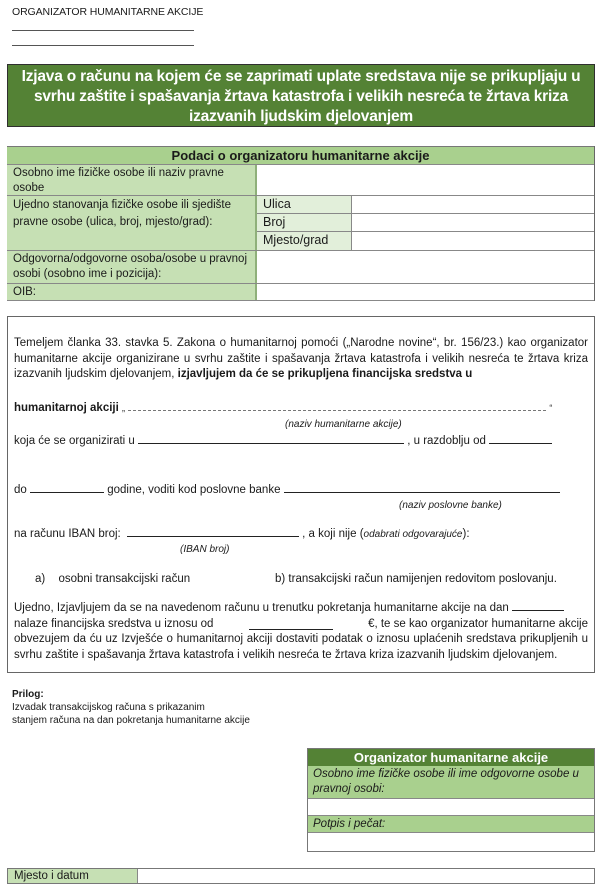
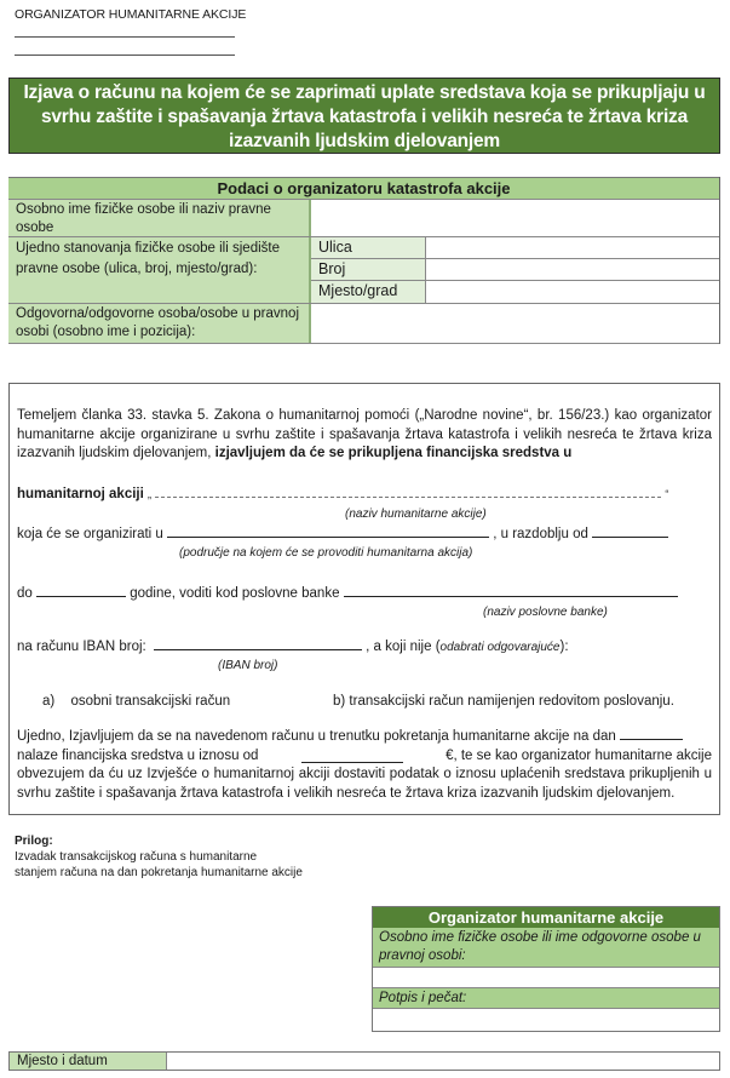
  ORGANIZATOR HUMANITARNE AKCIJE
- Izjava o računu na kojem će se zaprimati uplate sredstava nije se prikupljaju u
+ Izjava o računu na kojem će se zaprimati uplate sredstava koja se prikupljaju u
  svrhu zaštite i spašavanja žrtava katastrofa i velikih nesreća te žrtava kriza
  izazvanih ljudskim djelovanjem
- Podaci o organizatoru humanitarne akcije
+ Podaci o organizatoru katastrofa akcije
  Osobno ime fizičke osobe ili naziv pravne osobe
  Ujedno stanovanja fizičke osobe ili sjedište pravne osobe (ulica, broj, mjesto/grad):
  Ulica
  Broj
  Mjesto/grad
  Odgovorna/odgovorne osoba/osobe u pravnoj osobi (osobno ime i pozicija):
- OIB:
  Temeljem članka 33. stavka 5. Zakona o humanitarnoj pomoći („Narodne novine“, br. 156/23.) kao organizator humanitarne akcije organizirane u svrhu zaštite i spašavanja žrtava katastrofa i velikih nesreća te žrtava kriza izazvanih ljudskim djelovanjem, izjavljujem da će se prikupljena financijska sredstva u
  humanitarnoj akciji „ “
  (naziv humanitarne akcije)
  koja će se organizirati u , u razdoblju od
+ (područje na kojem će se provoditi humanitarna akcija)
  do godine, voditi kod poslovne banke
  (naziv poslovne banke)
  na računu IBAN broj: , a koji nije (odabrati odgovarajuće):
  (IBAN broj)
  a) osobni transakcijski račun
  b) transakcijski račun namijenjen redovitom poslovanju.
  Ujedno, Izjavljujem da se na navedenom računu u trenutku pokretanja humanitarne akcije na dan
  nalaze financijska sredstva u iznosu od
  €, te se kao organizator humanitarne akcije
  obvezujem da ću uz Izvješće o humanitarnoj akciji dostaviti podatak o iznosu uplaćenih sredstava prikupljenih u svrhu zaštite i spašavanja žrtava katastrofa i velikih nesreća te žrtava kriza izazvanih ljudskim djelovanjem.
  Prilog:
- Izvadak transakcijskog računa s prikazanim
+ Izvadak transakcijskog računa s humanitarne
  stanjem računa na dan pokretanja humanitarne akcije
  Organizator humanitarne akcije
  Osobno ime fizičke osobe ili ime odgovorne osobe u pravnoj osobi:
  Potpis i pečat:
  Mjesto i datum
